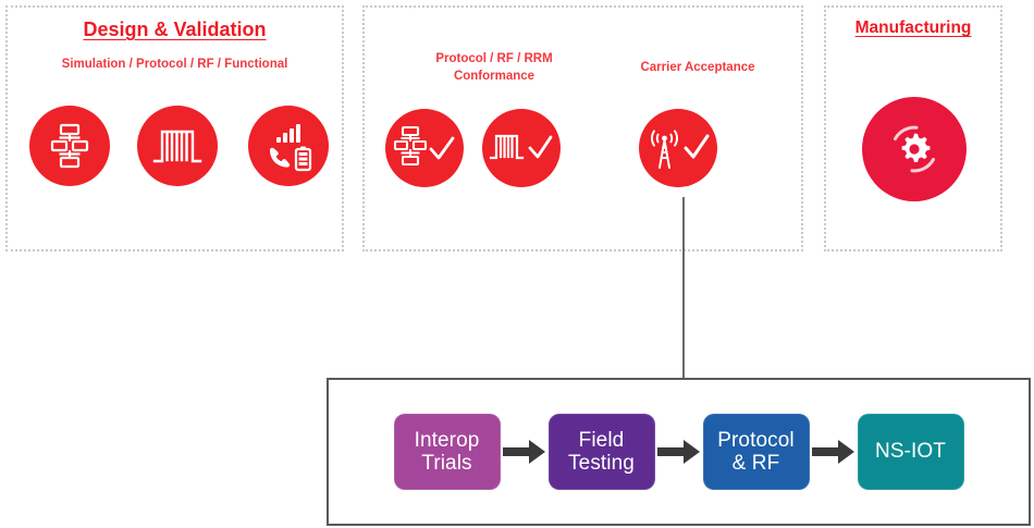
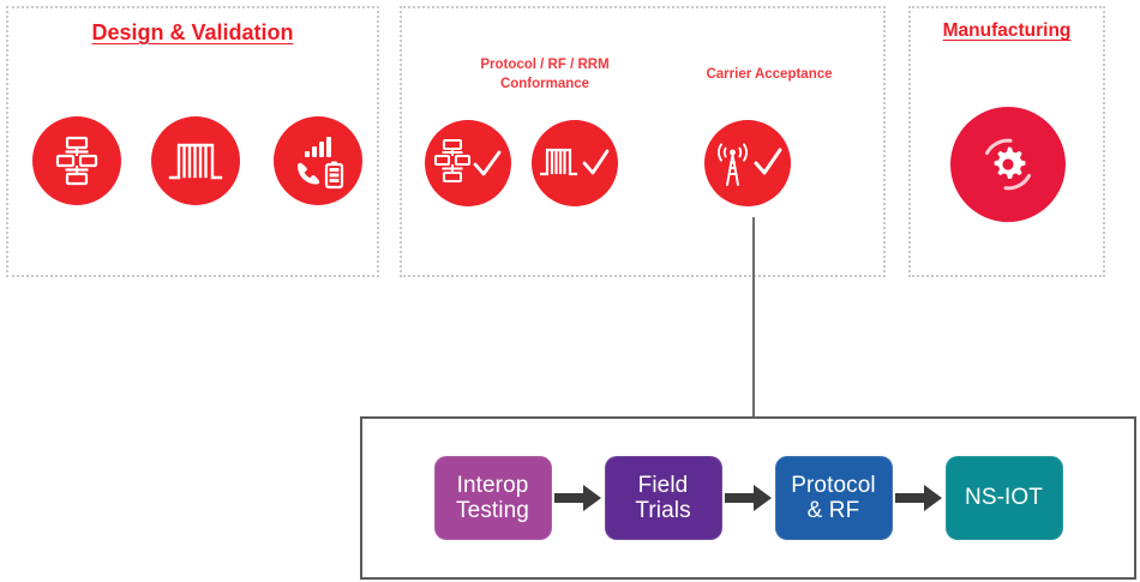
  Design & Validation
- Simulation / Protocol / RF / Functional
  Protocol / RF / RRM
  Conformance
  Carrier Acceptance
  Manufacturing
  Interop
- Trials
+ Testing
  Field
- Testing
+ Trials
  Protocol
  & RF
  NS-IOT
